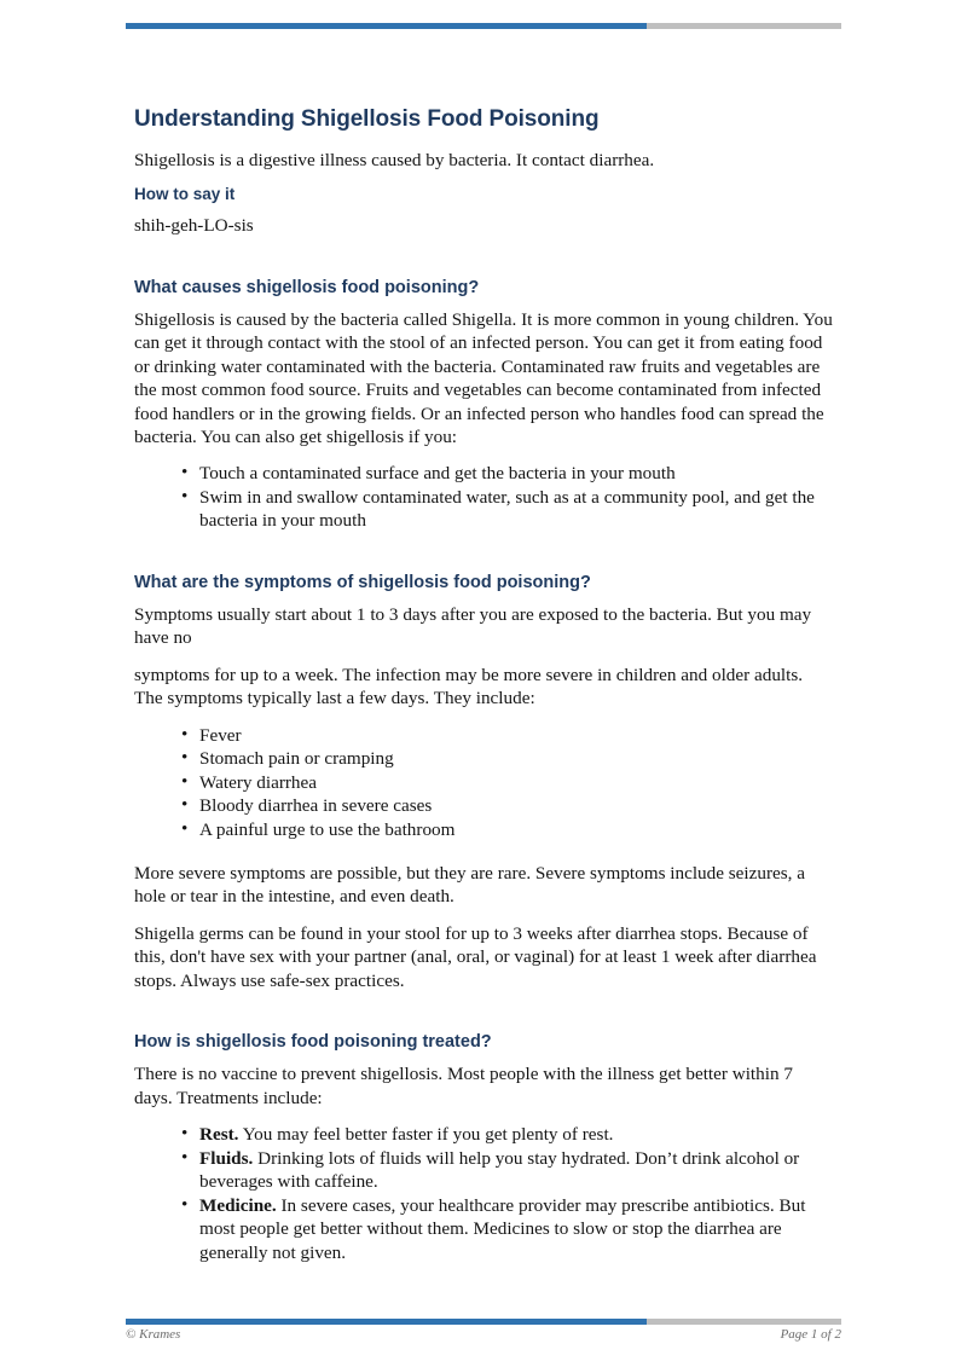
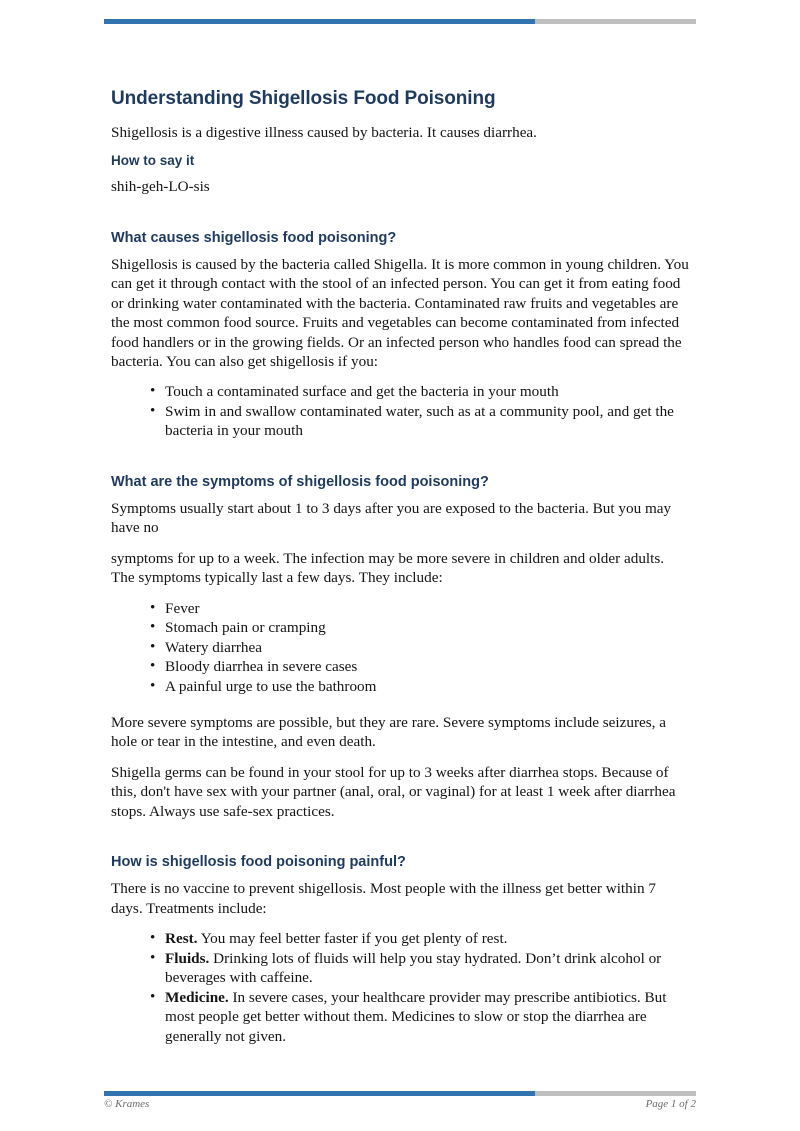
  Understanding Shigellosis Food Poisoning
- Shigellosis is a digestive illness caused by bacteria. It contact diarrhea.
+ Shigellosis is a digestive illness caused by bacteria. It causes diarrhea.
  How to say it
  shih-geh-LO-sis
  What causes shigellosis food poisoning?
  Shigellosis is caused by the bacteria called Shigella. It is more common in young children. You can get it through contact with the stool of an infected person. You can get it from eating food or drinking water contaminated with the bacteria. Contaminated raw fruits and vegetables are the most common food source. Fruits and vegetables can become contaminated from infected food handlers or in the growing fields. Or an infected person who handles food can spread the bacteria. You can also get shigellosis if you:
  Touch a contaminated surface and get the bacteria in your mouth
  Swim in and swallow contaminated water, such as at a community pool, and get the bacteria in your mouth
  What are the symptoms of shigellosis food poisoning?
  Symptoms usually start about 1 to 3 days after you are exposed to the bacteria. But you may have no
  symptoms for up to a week. The infection may be more severe in children and older adults. The symptoms typically last a few days. They include:
  Fever
  Stomach pain or cramping
  Watery diarrhea
  Bloody diarrhea in severe cases
  A painful urge to use the bathroom
  More severe symptoms are possible, but they are rare. Severe symptoms include seizures, a hole or tear in the intestine, and even death.
  Shigella germs can be found in your stool for up to 3 weeks after diarrhea stops. Because of this, don't have sex with your partner (anal, oral, or vaginal) for at least 1 week after diarrhea stops. Always use safe-sex practices.
- How is shigellosis food poisoning treated?
+ How is shigellosis food poisoning painful?
  There is no vaccine to prevent shigellosis. Most people with the illness get better within 7 days. Treatments include:
  Rest. You may feel better faster if you get plenty of rest.
  Fluids. Drinking lots of fluids will help you stay hydrated. Don’t drink alcohol or beverages with caffeine.
  Medicine. In severe cases, your healthcare provider may prescribe antibiotics. But most people get better without them. Medicines to slow or stop the diarrhea are generally not given.
  © Krames
  Page 1 of 2
